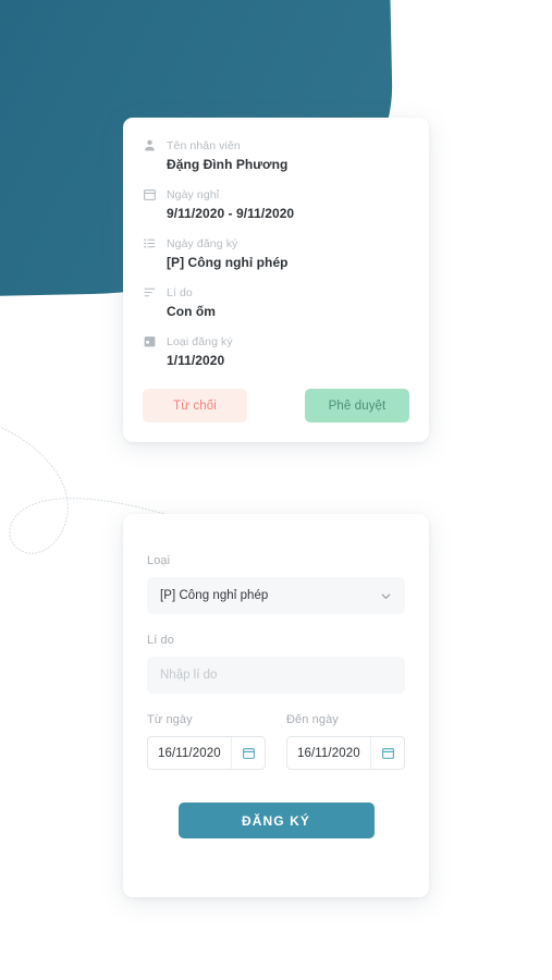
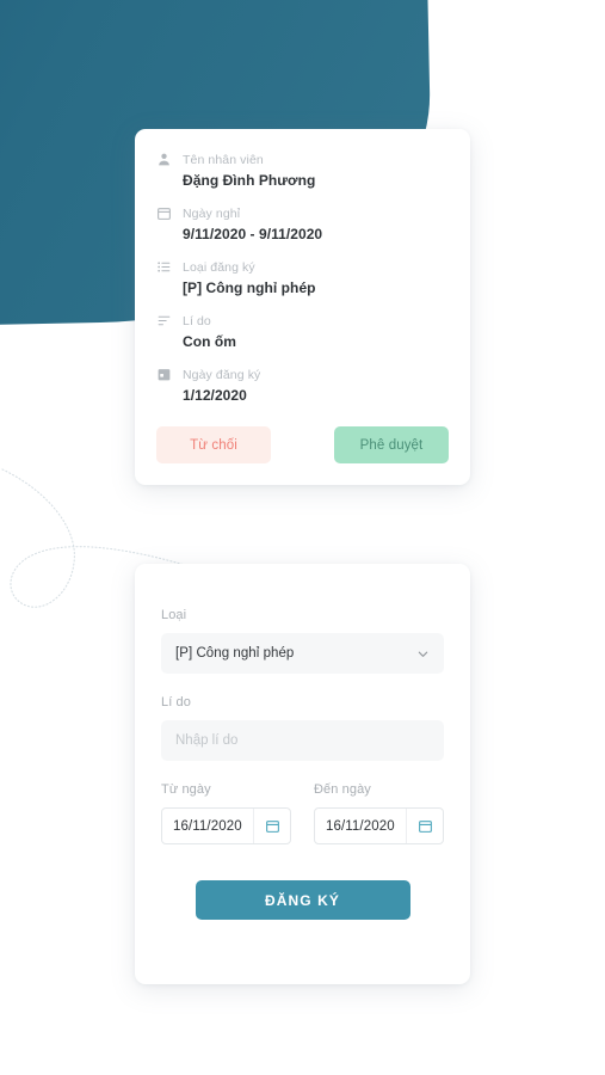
  Tên nhân viên
  Đặng Đình Phương
  Ngày nghỉ
  9/11/2020 - 9/11/2020
- Ngày đăng ký
+ Loại đăng ký
  [P] Công nghỉ phép
  Lí do
  Con ốm
- Loại đăng ký
+ Ngày đăng ký
- 1/11/2020
+ 1/12/2020
  Từ chối
  Phê duyệt
  Loại
  [P] Công nghỉ phép
  Lí do
  Nhập lí do
  Từ ngày
  16/11/2020
  Đến ngày
  16/11/2020
  ĐĂNG KÝ
